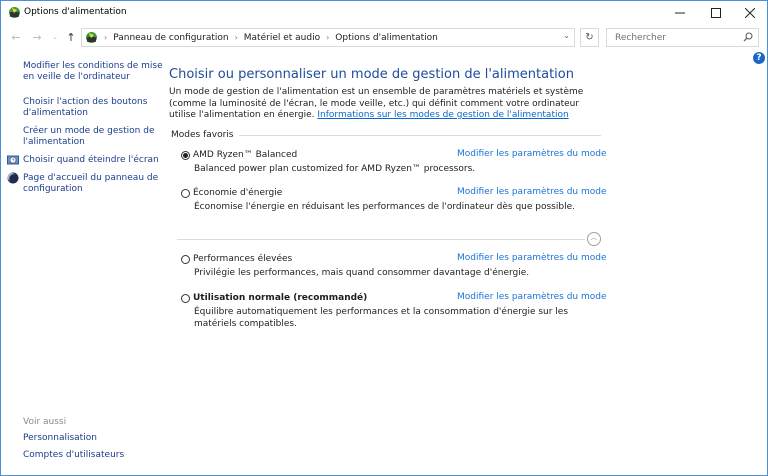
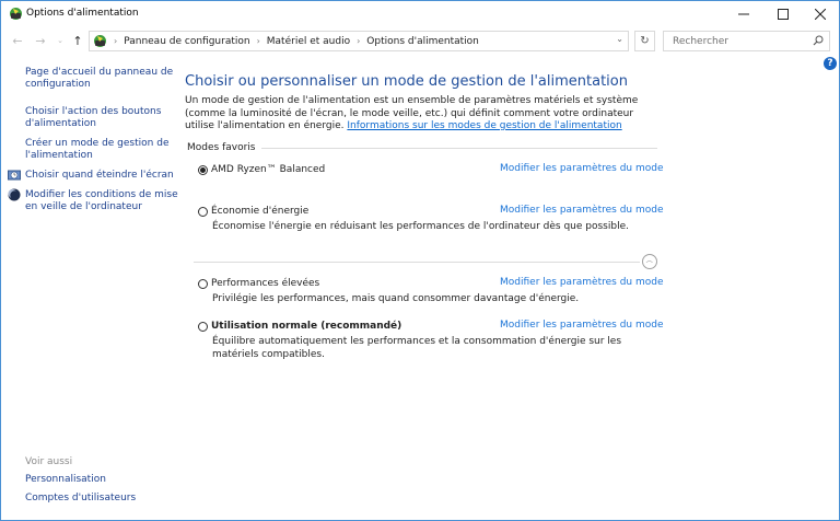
  Options d'alimentation
  ←
  →
  ⌄
  ↑
  ›
  Panneau de configuration
  ›
  Matériel et audio
  ›
  Options d'alimentation
  ⌄
  ↻
  Rechercher
  ?
- Modifier les conditions de mise en veille de l'ordinateur
+ Page d'accueil du panneau de configuration
  Choisir l'action des boutons d'alimentation
  Créer un mode de gestion de l'alimentation
  Choisir quand éteindre l'écran
- Page d'accueil du panneau de configuration
+ Modifier les conditions de mise en veille de l'ordinateur
  Voir aussi
  Personnalisation
  Comptes d'utilisateurs
  Choisir ou personnaliser un mode de gestion de l'alimentation
  Un mode de gestion de l'alimentation est un ensemble de paramètres matériels et système (comme la luminosité de l'écran, le mode veille, etc.) qui définit comment votre ordinateur utilise l'alimentation en énergie. Informations sur les modes de gestion de l'alimentation
  Modes favoris
  AMD Ryzen™ Balanced
  Modifier les paramètres du mode
- Balanced power plan customized for AMD Ryzen™ processors.
  Économie d'énergie
  Modifier les paramètres du mode
  Économise l'énergie en réduisant les performances de l'ordinateur dès que possible.
  ︿
  Performances élevées
  Modifier les paramètres du mode
  Privilégie les performances, mais quand consommer davantage d'énergie.
  Utilisation normale (recommandé)
  Modifier les paramètres du mode
  Équilibre automatiquement les performances et la consommation d'énergie sur les matériels compatibles.
